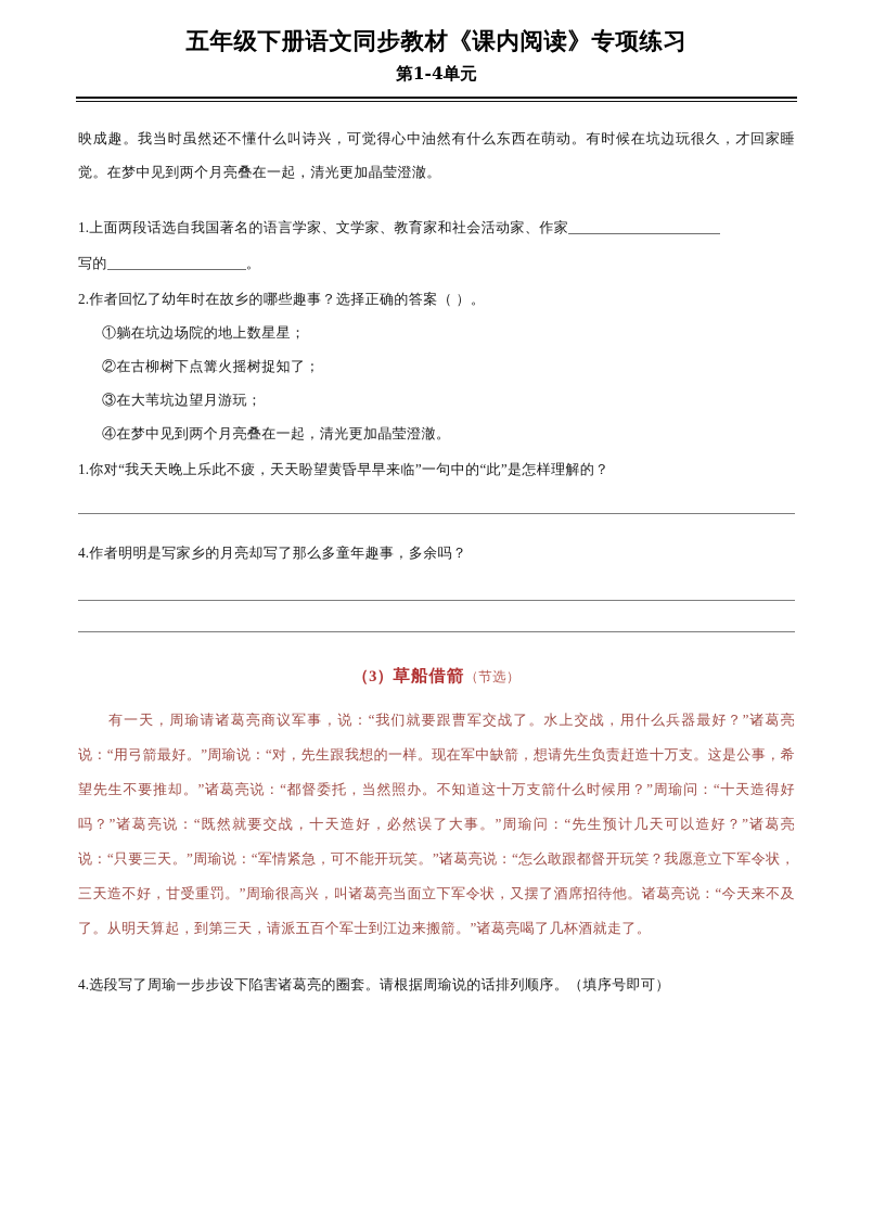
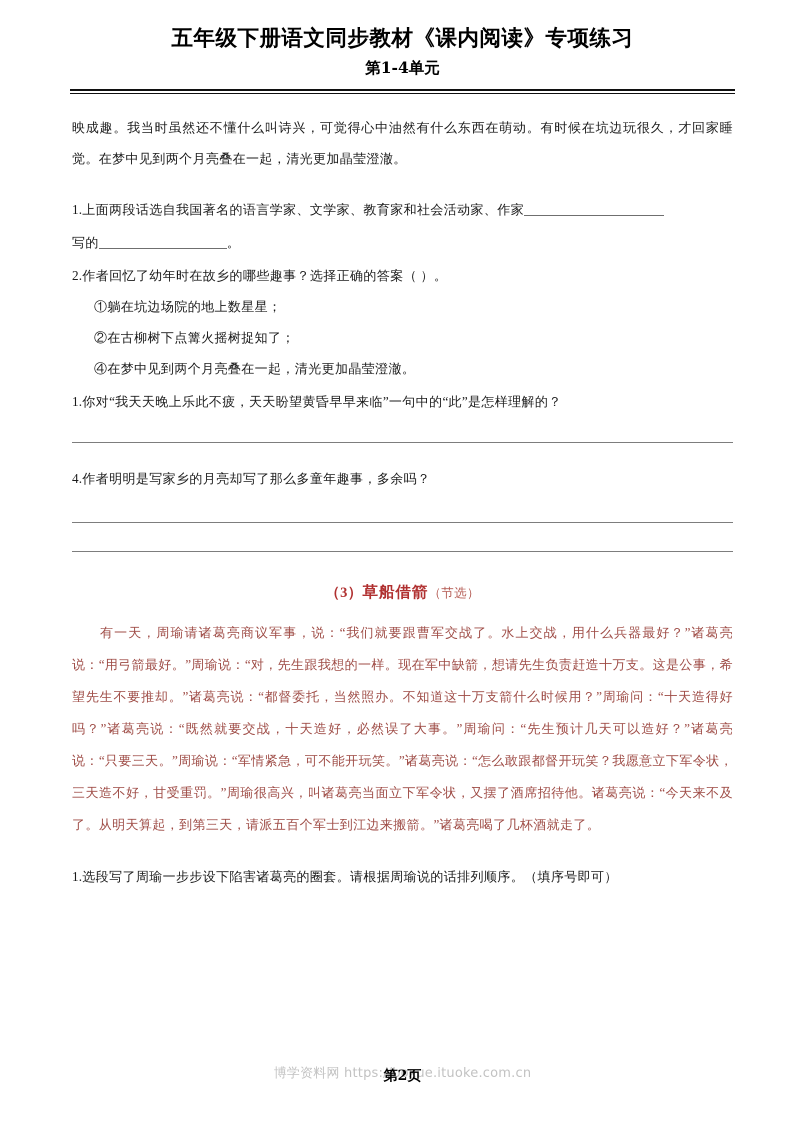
  五年级下册语文同步教材《课内阅读》专项练习
  第1-4单元
  映成趣。我当时虽然还不懂什么叫诗兴，可觉得心中油然有什么东西在萌动。有时候在坑边玩很久，才回家睡觉。在梦中见到两个月亮叠在一起，清光更加晶莹澄澈。
  1.上面两段话选自我国著名的语言学家、文学家、教育家和社会活动家、作家
  写的 。
  2.作者回忆了幼年时在故乡的哪些趣事？选择正确的答案（ ）。
  ①躺在坑边场院的地上数星星；
  ②在古柳树下点篝火摇树捉知了；
- ③在大苇坑边望月游玩；
  ④在梦中见到两个月亮叠在一起，清光更加晶莹澄澈。
  1.你对“我天天晚上乐此不疲，天天盼望黄昏早早来临”一句中的“此”是怎样理解的？
  4.作者明明是写家乡的月亮却写了那么多童年趣事，多余吗？
  （3）草船借箭（节选）
  有一天，周瑜请诸葛亮商议军事，说：“我们就要跟曹军交战了。水上交战，用什么兵器最好？”诸葛亮说：“用弓箭最好。”周瑜说：“对，先生跟我想的一样。现在军中缺箭，想请先生负责赶造十万支。这是公事，希望先生不要推却。”诸葛亮说：“都督委托，当然照办。不知道这十万支箭什么时候用？”周瑜问：“十天造得好吗？”诸葛亮说：“既然就要交战，十天造好，必然误了大事。”周瑜问：“先生预计几天可以造好？”诸葛亮说：“只要三天。”周瑜说：“军情紧急，可不能开玩笑。”诸葛亮说：“怎么敢跟都督开玩笑？我愿意立下军令状，三天造不好，甘受重罚。”周瑜很高兴，叫诸葛亮当面立下军令状，又摆了酒席招待他。诸葛亮说：“今天来不及了。从明天算起，到第三天，请派五百个军士到江边来搬箭。”诸葛亮喝了几杯酒就走了。
- 4.选段写了周瑜一步步设下陷害诸葛亮的圈套。请根据周瑜说的话排列顺序。（填序号即可）
+ 1.选段写了周瑜一步步设下陷害诸葛亮的圈套。请根据周瑜说的话排列顺序。（填序号即可）
+ 博学资料网 https://boxue.ituoke.com.cn
+ 第2页
